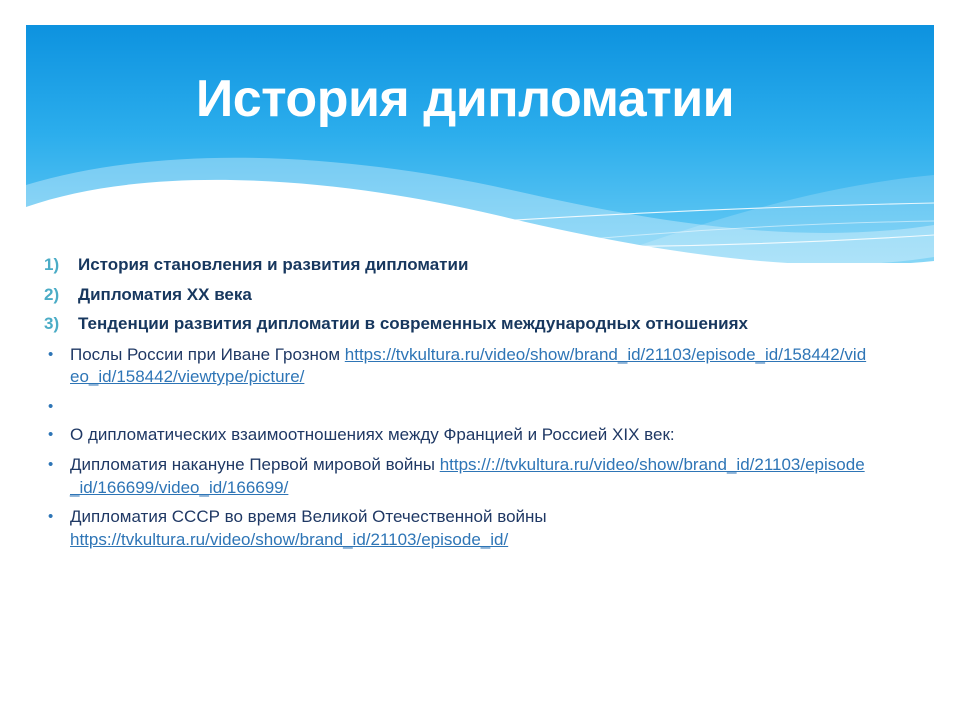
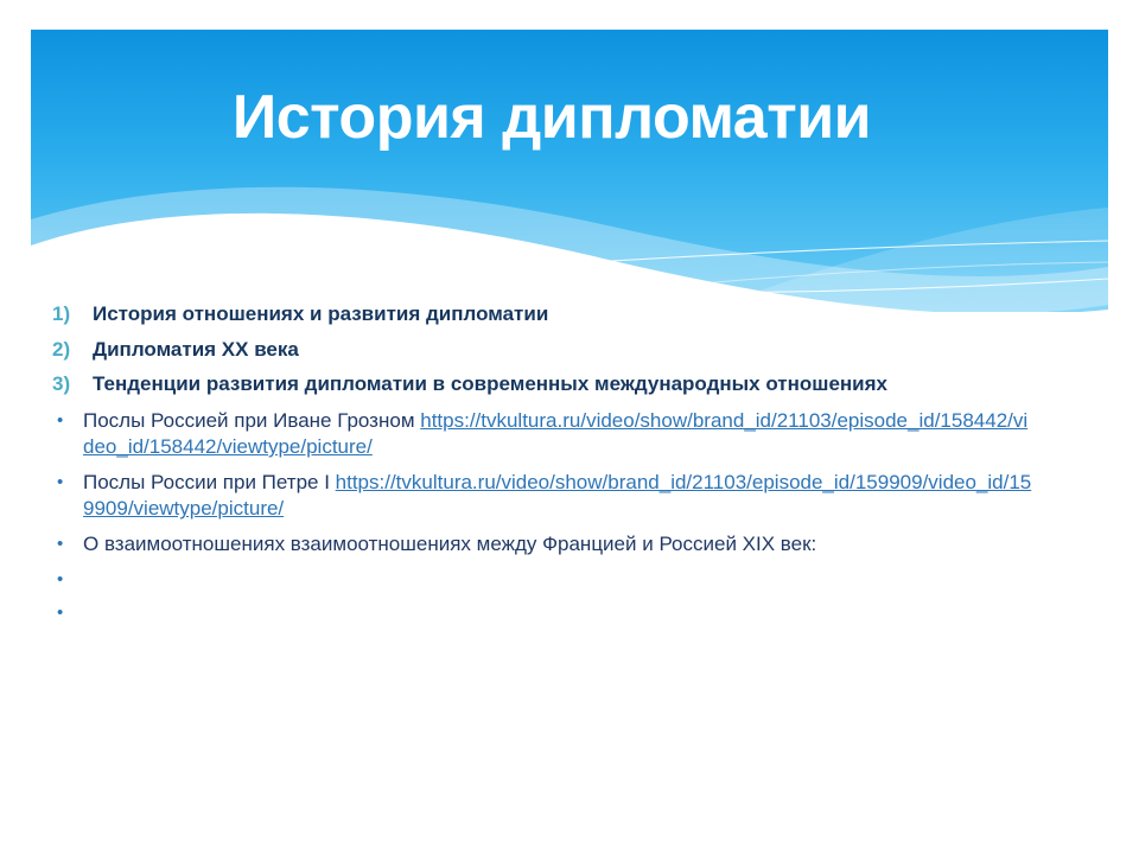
  История дипломатии
  1)
- История становления и развития дипломатии
+ История отношениях и развития дипломатии
  2)
  Дипломатия XX века
  3)
  Тенденции развития дипломатии в современных международных отношениях
  •
- Послы России при Иване Грозном https://tvkultura.ru/video/show/brand_id/21103/episode_id/158442/video_id/158442/viewtype/picture/
+ Послы Россией при Иване Грозном https://tvkultura.ru/video/show/brand_id/21103/episode_id/158442/video_id/158442/viewtype/picture/
  •
+ Послы России при Петре I https://tvkultura.ru/video/show/brand_id/21103/episode_id/159909/video_id/159909/viewtype/picture/
  •
- О дипломатических взаимоотношениях между Францией и Россией XIX век:
+ О взаимоотношениях взаимоотношениях между Францией и Россией XIX век:
  •
- Дипломатия накануне Первой мировой войны https://://tvkultura.ru/video/show/brand_id/21103/episode_id/166699/video_id/166699/
  •
- Дипломатия СССР во время Великой Отечественной войны
- https://tvkultura.ru/video/show/brand_id/21103/episode_id/
